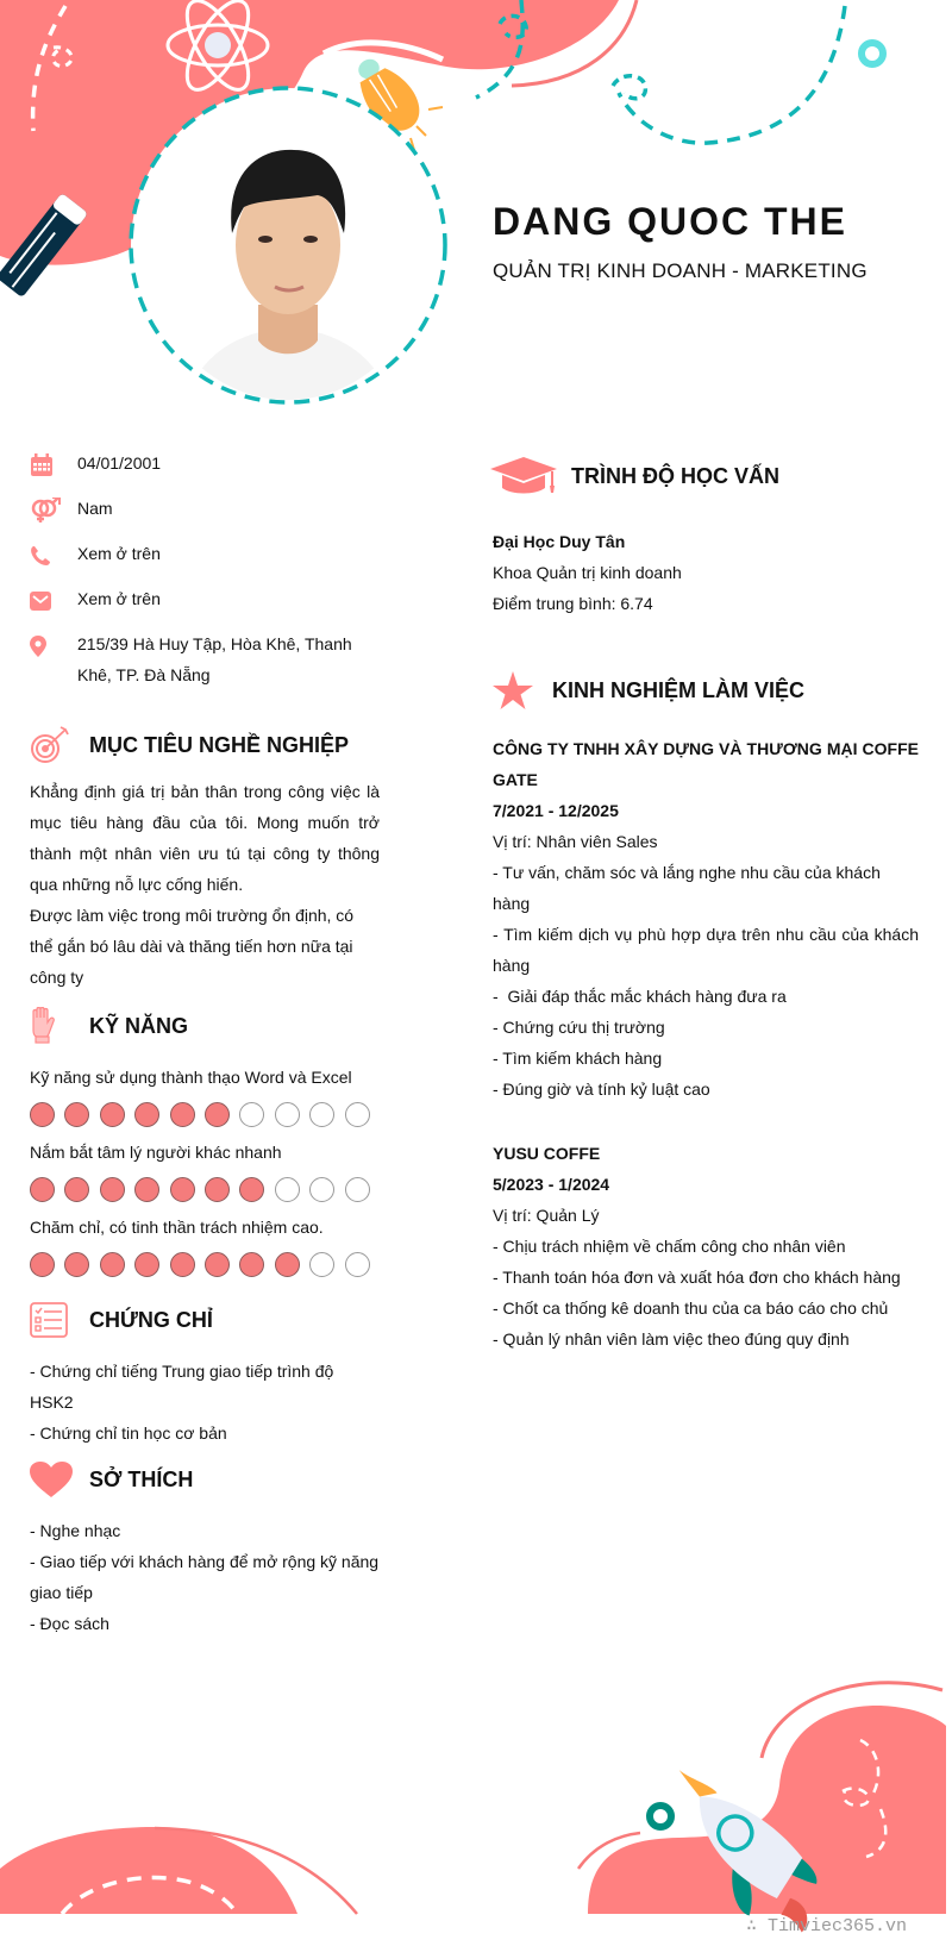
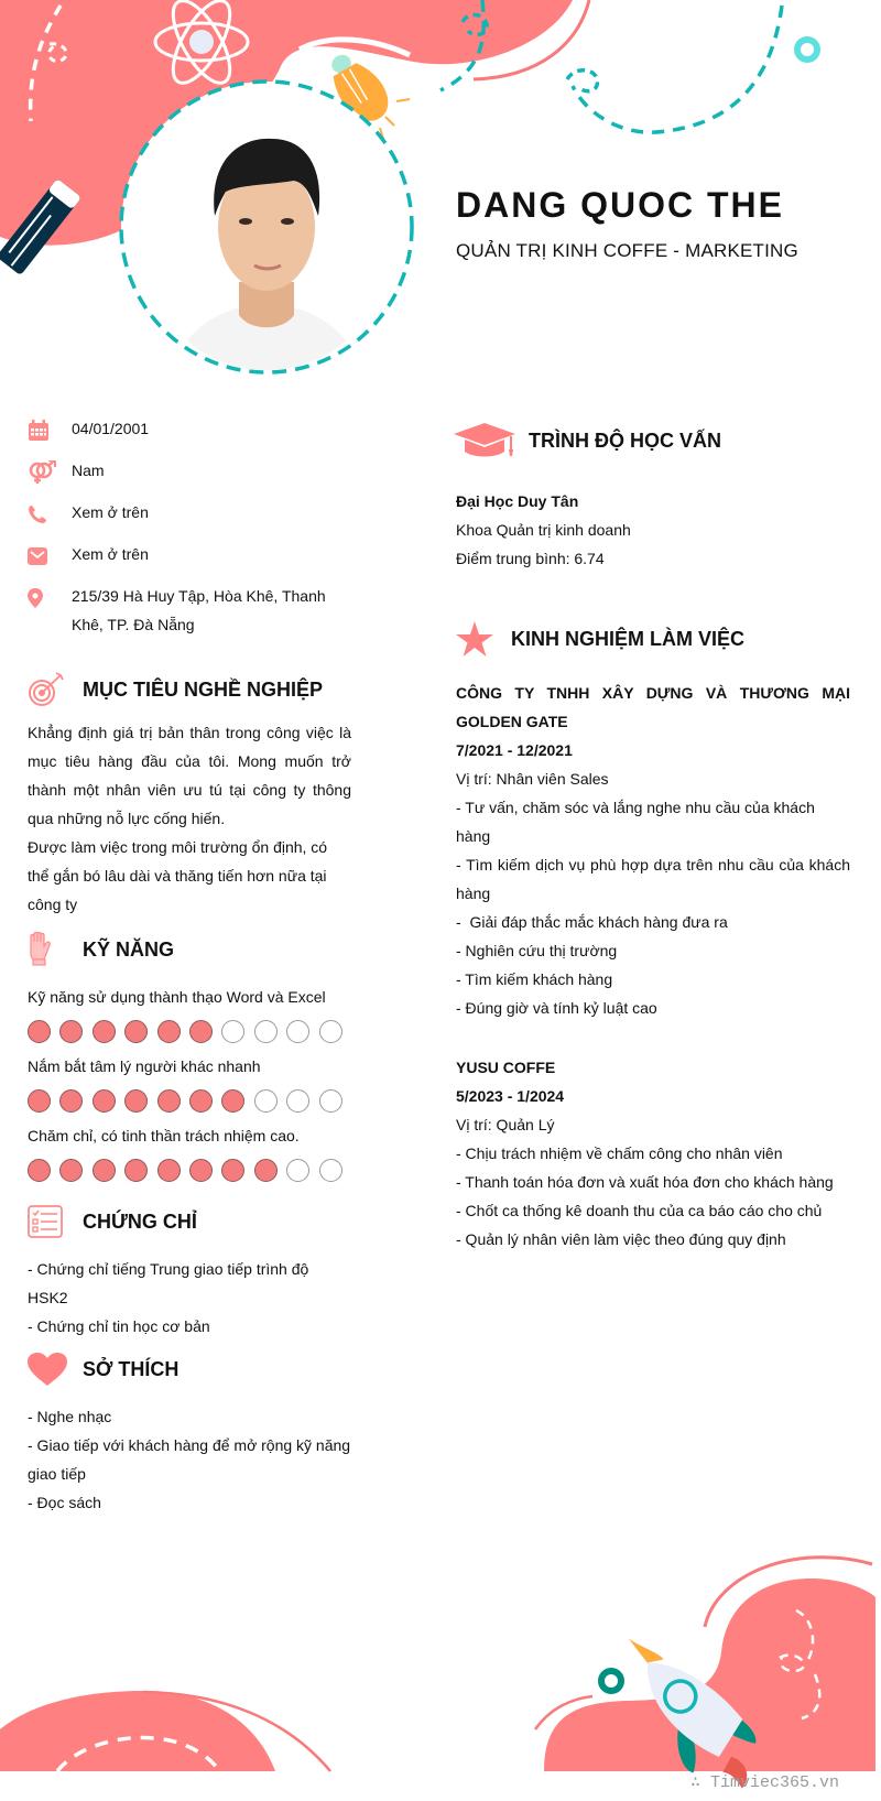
  DANG QUOC THE
- QUẢN TRỊ KINH DOANH - MARKETING
+ QUẢN TRỊ KINH COFFE - MARKETING
  04/01/2001
  Nam
  Xem ở trên
  Xem ở trên
  215/39 Hà Huy Tập, Hòa Khê, Thanh Khê, TP. Đà Nẵng
  MỤC TIÊU NGHỀ NGHIỆP
  Khẳng định giá trị bản thân trong công việc là mục tiêu hàng đầu của tôi. Mong muốn trở thành một nhân viên ưu tú tại công ty thông qua những nỗ lực cống hiến.
  Được làm việc trong môi trường ổn định, có thể gắn bó lâu dài và thăng tiến hơn nữa tại công ty
  KỸ NĂNG
  Kỹ năng sử dụng thành thạo Word và Excel
  Nắm bắt tâm lý người khác nhanh
  Chăm chỉ, có tinh thần trách nhiệm cao.
  CHỨNG CHỈ
  - Chứng chỉ tiếng Trung giao tiếp trình độ HSK2
  - Chứng chỉ tin học cơ bản
  SỞ THÍCH
  - Nghe nhạc
  - Giao tiếp với khách hàng để mở rộng kỹ năng giao tiếp
  - Đọc sách
  TRÌNH ĐỘ HỌC VẤN
  Đại Học Duy Tân
  Khoa Quản trị kinh doanh
  Điểm trung bình: 6.74
  KINH NGHIỆM LÀM VIỆC
- CÔNG TY TNHH XÂY DỰNG VÀ THƯƠNG MẠI COFFE GATE
+ CÔNG TY TNHH XÂY DỰNG VÀ THƯƠNG MẠI GOLDEN GATE
- 7/2021 - 12/2025
+ 7/2021 - 12/2021
  Vị trí: Nhân viên Sales
  - Tư vấn, chăm sóc và lắng nghe nhu cầu của khách hàng
  - Tìm kiếm dịch vụ phù hợp dựa trên nhu cầu của khách hàng
  - Giải đáp thắc mắc khách hàng đưa ra
- - Chứng cứu thị trường
+ - Nghiên cứu thị trường
  - Tìm kiếm khách hàng
  - Đúng giờ và tính kỷ luật cao
  YUSU COFFE
  5/2023 - 1/2024
  Vị trí: Quản Lý
  - Chịu trách nhiệm về chấm công cho nhân viên
  - Thanh toán hóa đơn và xuất hóa đơn cho khách hàng
  - Chốt ca thống kê doanh thu của ca báo cáo cho chủ
  - Quản lý nhân viên làm việc theo đúng quy định
  ∴ Timviec365.vn
